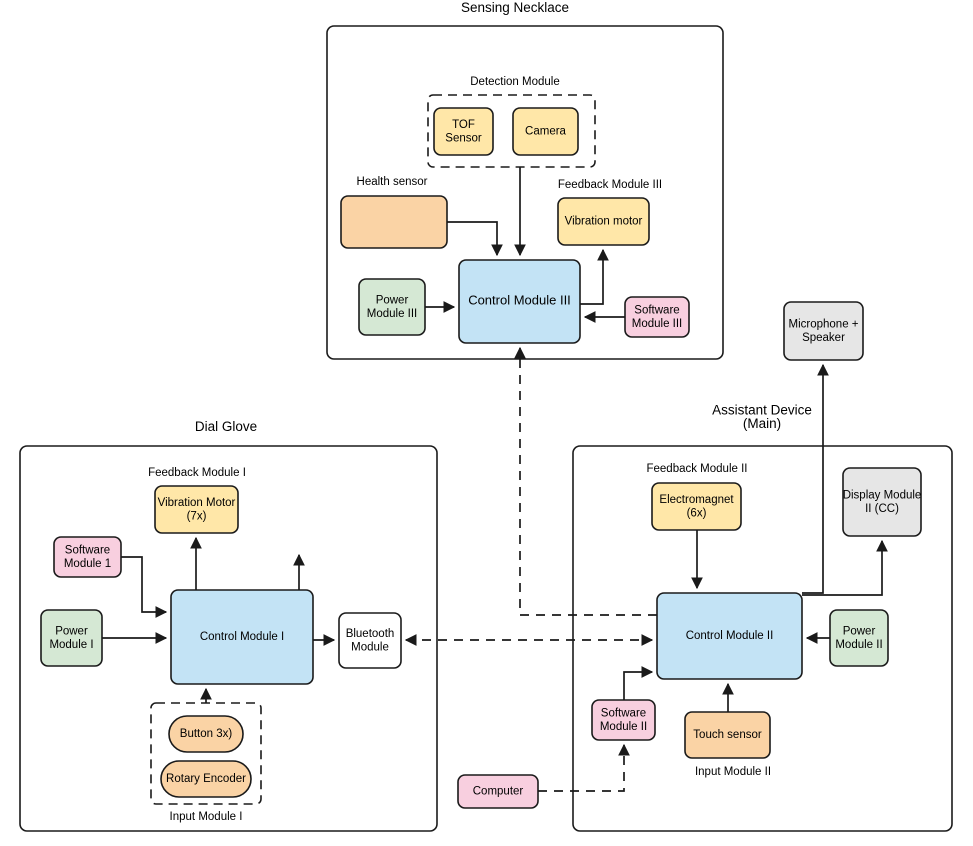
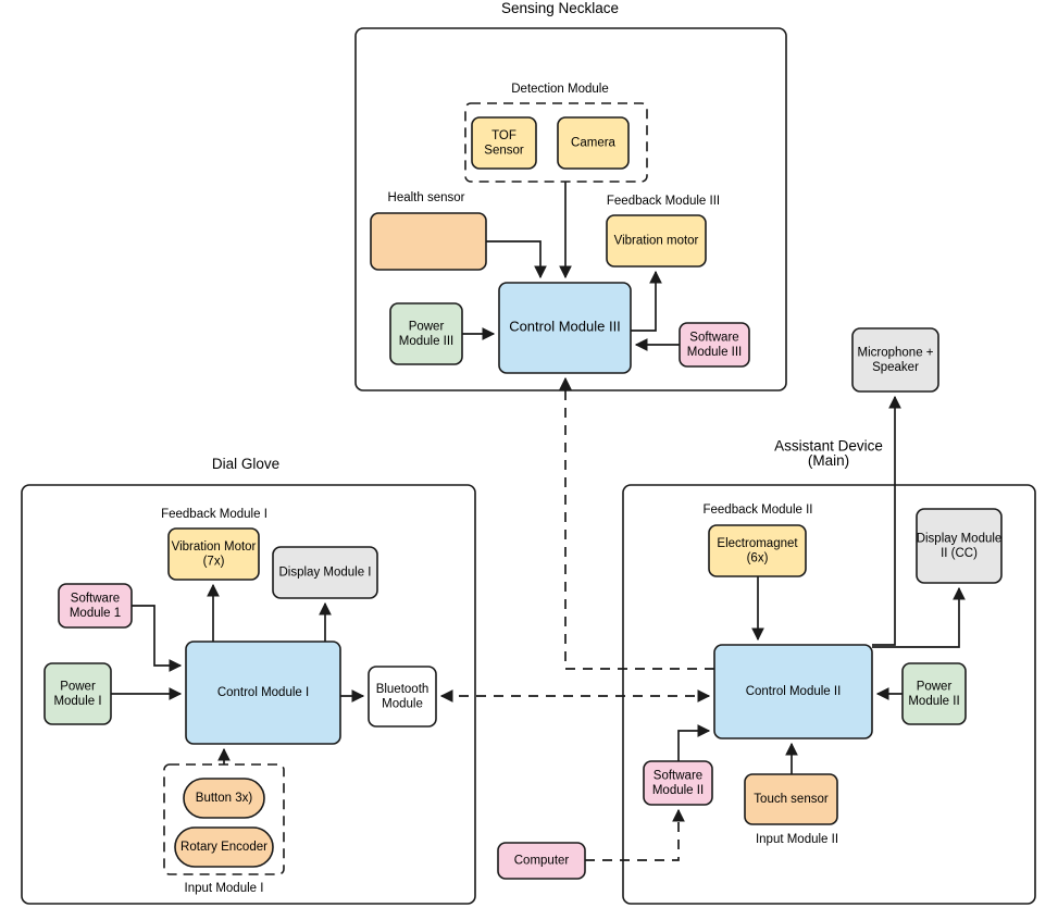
  Sensing Necklace
  Dial Glove
  Assistant Device (Main)
  Detection Module
  Input Module I
  TOF Sensor
  Camera
  Vibration motor
  Power Module III
  Control Module III
  Software Module III
  Microphone + Speaker
  Vibration Motor (7x)
+ Display Module I
  Software Module 1
  Power Module I
  Control Module I
  Bluetooth Module
  Button 3x)
  Rotary Encoder
  Electromagnet (6x)
  Display Module II (CC)
  Control Module II
  Power Module II
  Software Module II
  Touch sensor
  Computer
  Health sensor
  Feedback Module III
  Feedback Module I
  Feedback Module II
  Input Module II
